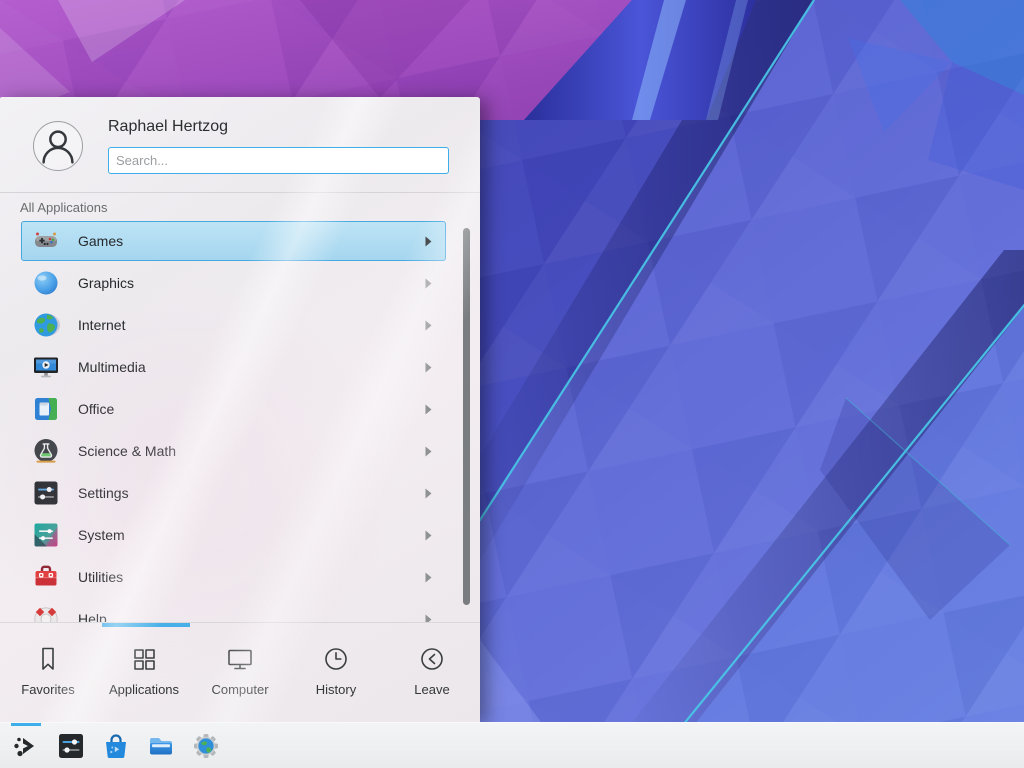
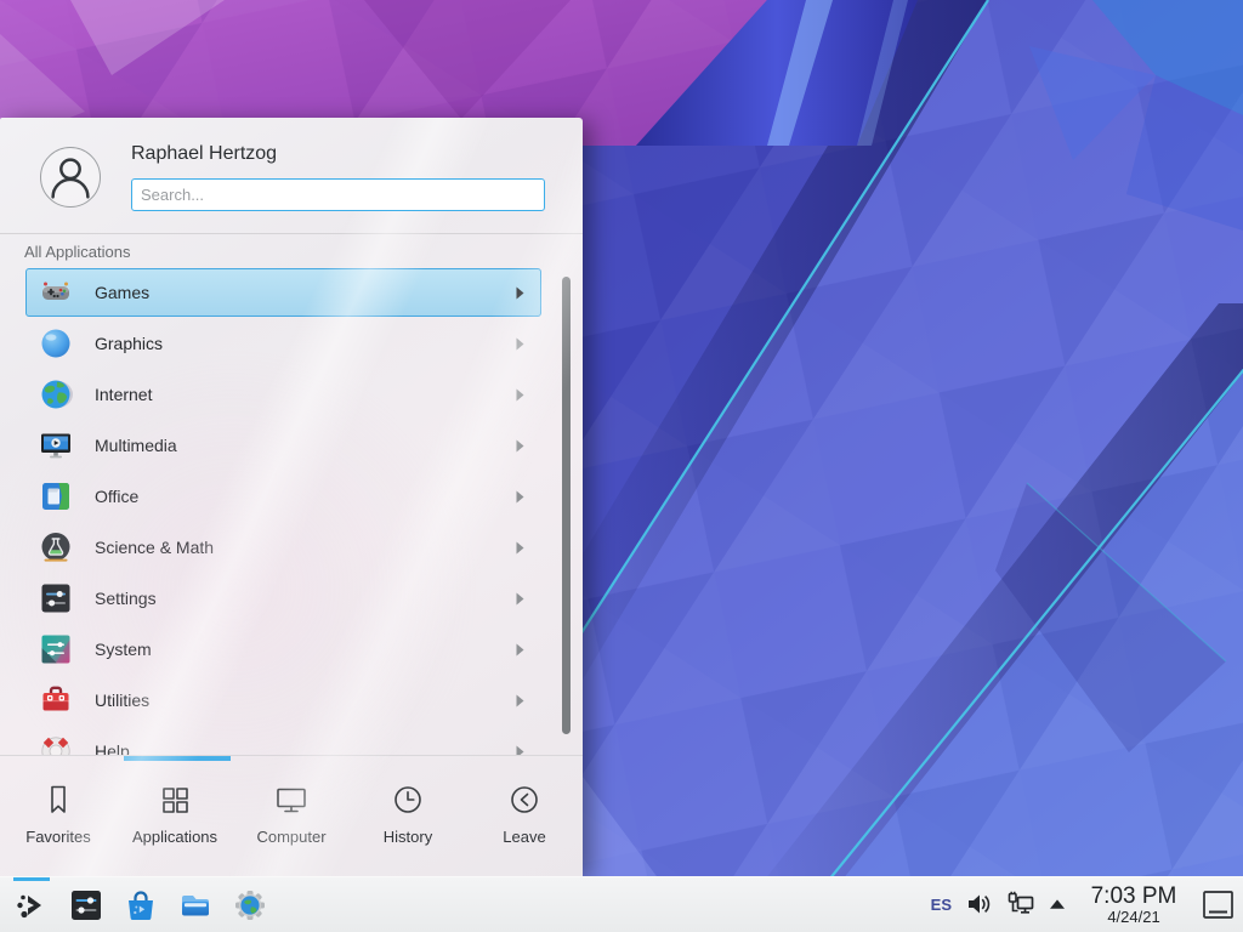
  Search...
+ ES
+ 7:03 PM
+ 4/24/21
